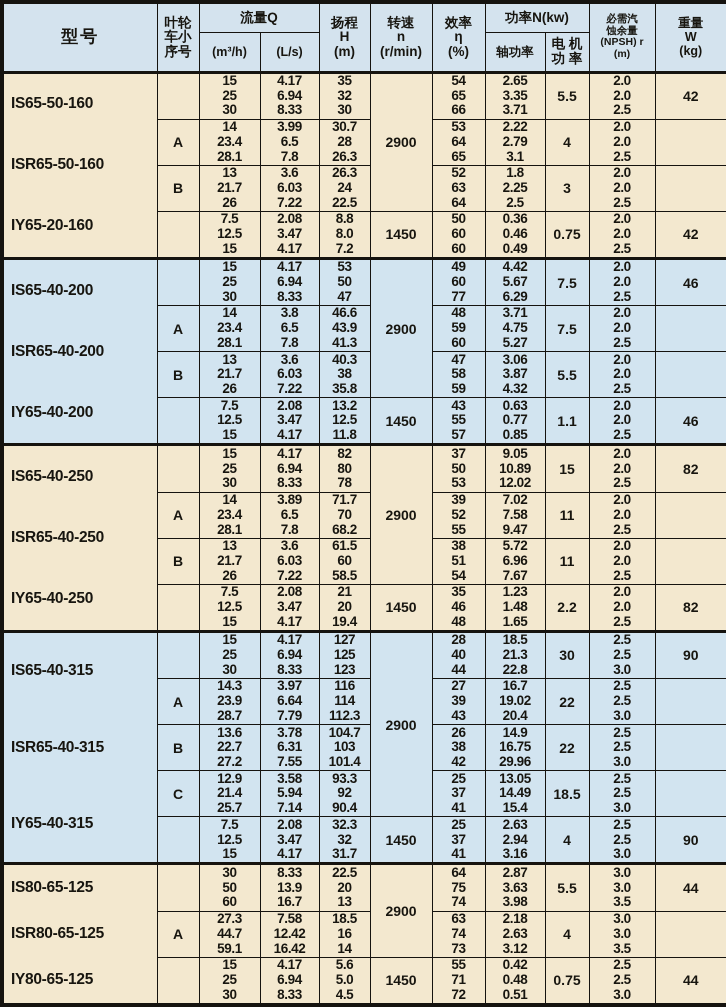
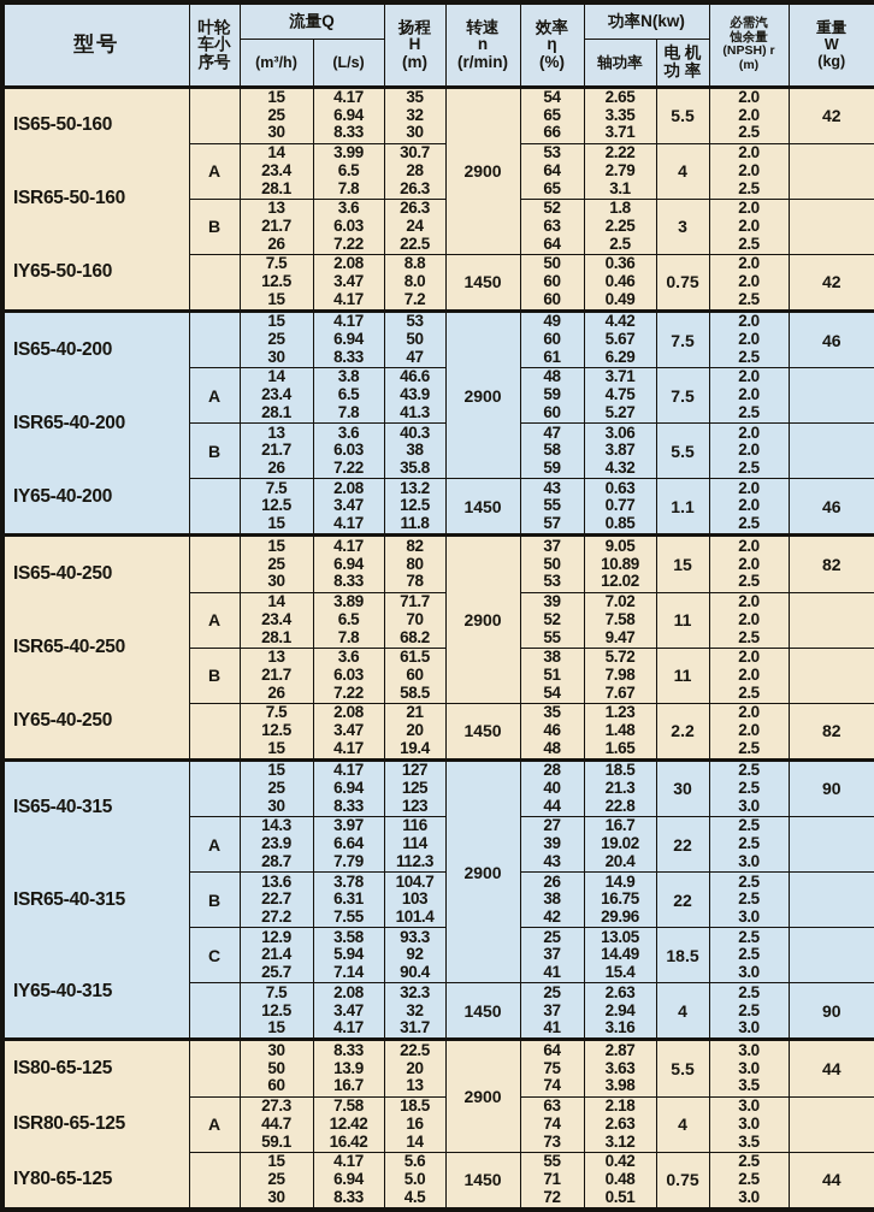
  型号	叶轮 车小 序号	流量Q	扬程 H (m)	转速 n (r/min)	效率 η (%)	功率N(kw)	必需汽 蚀余量 (NPSH) r (m)	重量 W (kg)
  (m³/h)	(L/s)	轴功率	电 机 功 率
- IS65-50-160ISR65-50-160IY65-20-160		152530	4.176.948.33	353230	2900	546566	2.653.353.71	5.5	2.02.02.5	42
+ IS65-50-160ISR65-50-160IY65-50-160		152530	4.176.948.33	353230	2900	546566	2.653.353.71	5.5	2.02.02.5	42
  A	1423.428.1	3.996.57.8	30.72826.3	536465	2.222.793.1	4	2.02.02.5
  B	1321.726	3.66.037.22	26.32422.5	526364	1.82.252.5	3	2.02.02.5
  	7.512.515	2.083.474.17	8.88.07.2	1450	506060	0.360.460.49	0.75	2.02.02.5	42
- IS65-40-200ISR65-40-200IY65-40-200		152530	4.176.948.33	535047	2900	496077	4.425.676.29	7.5	2.02.02.5	46
+ IS65-40-200ISR65-40-200IY65-40-200		152530	4.176.948.33	535047	2900	496061	4.425.676.29	7.5	2.02.02.5	46
  A	1423.428.1	3.86.57.8	46.643.941.3	485960	3.714.755.27	7.5	2.02.02.5
  B	1321.726	3.66.037.22	40.33835.8	475859	3.063.874.32	5.5	2.02.02.5
  	7.512.515	2.083.474.17	13.212.511.8	1450	435557	0.630.770.85	1.1	2.02.02.5	46
  IS65-40-250ISR65-40-250IY65-40-250		152530	4.176.948.33	828078	2900	375053	9.0510.8912.02	15	2.02.02.5	82
  A	1423.428.1	3.896.57.8	71.77068.2	395255	7.027.589.47	11	2.02.02.5
- B	1321.726	3.66.037.22	61.56058.5	385154	5.726.967.67	11	2.02.02.5
+ B	1321.726	3.66.037.22	61.56058.5	385154	5.727.987.67	11	2.02.02.5
  	7.512.515	2.083.474.17	212019.4	1450	354648	1.231.481.65	2.2	2.02.02.5	82
  IS65-40-315ISR65-40-315IY65-40-315		152530	4.176.948.33	127125123	2900	284044	18.521.322.8	30	2.52.53.0	90
  A	14.323.928.7	3.976.647.79	116114112.3	273943	16.719.0220.4	22	2.52.53.0
  B	13.622.727.2	3.786.317.55	104.7103101.4	263842	14.916.7529.96	22	2.52.53.0
  C	12.921.425.7	3.585.947.14	93.39290.4	253741	13.0514.4915.4	18.5	2.52.53.0
  	7.512.515	2.083.474.17	32.33231.7	1450	253741	2.632.943.16	4	2.52.53.0	90
  IS80-65-125ISR80-65-125IY80-65-125		305060	8.3313.916.7	22.52013	2900	647574	2.873.633.98	5.5	3.03.03.5	44
  A	27.344.759.1	7.5812.4216.42	18.51614	637473	2.182.633.12	4	3.03.03.5
  	152530	4.176.948.33	5.65.04.5	1450	557172	0.420.480.51	0.75	2.52.53.0	44
